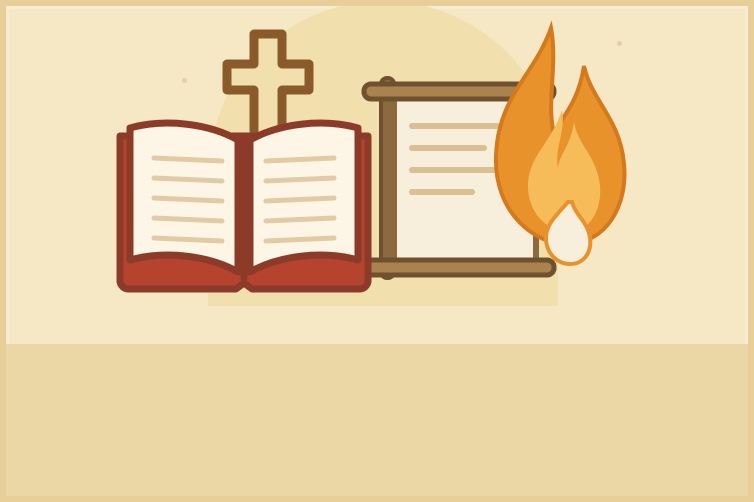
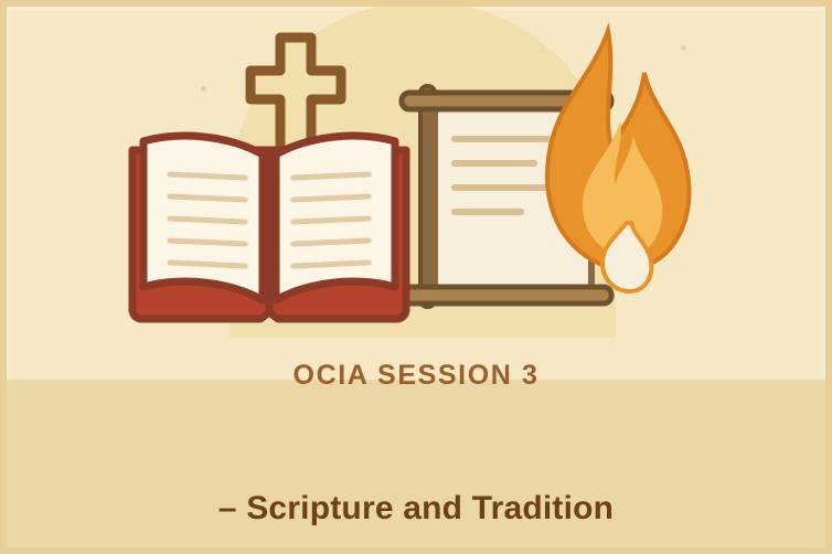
+ OCIA SESSION 3
+ – Scripture and Tradition
